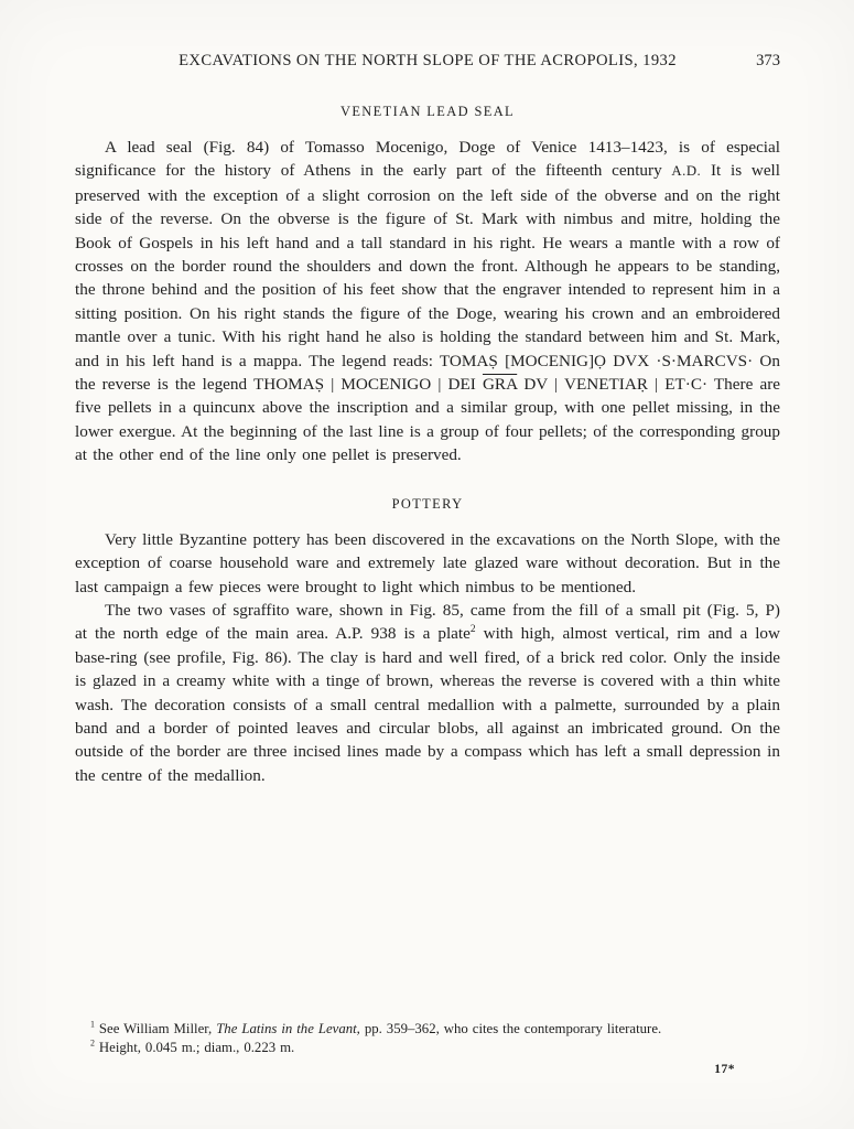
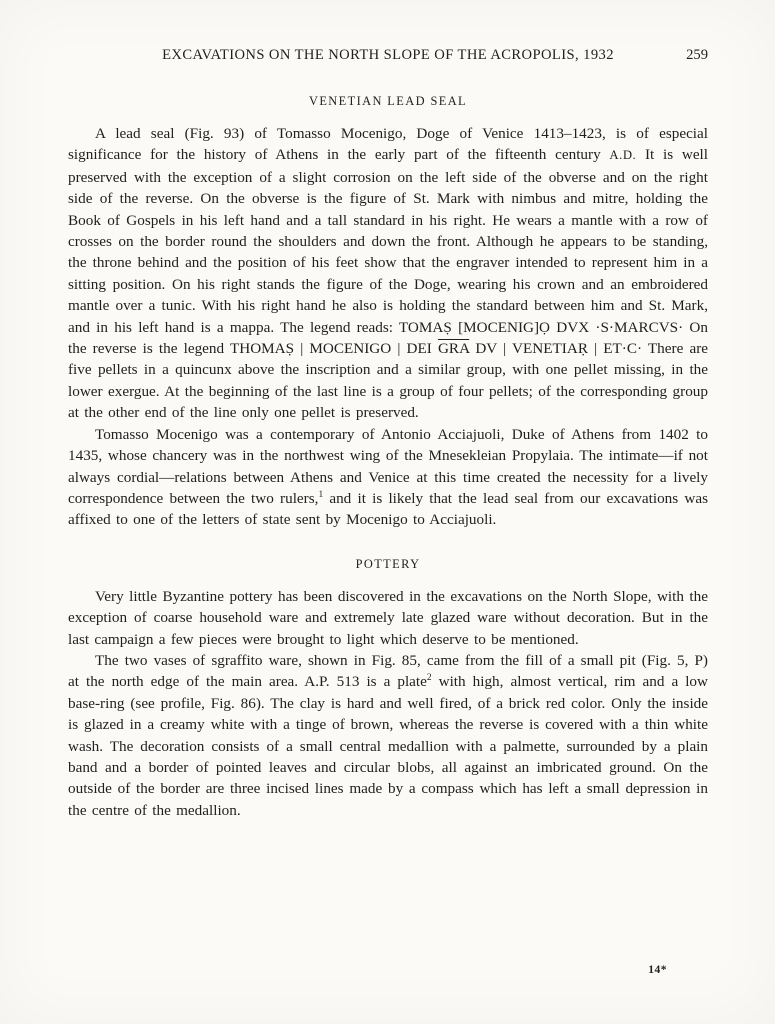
  EXCAVATIONS ON THE NORTH SLOPE OF THE ACROPOLIS, 1932
- 373
+ 259
  VENETIAN LEAD SEAL
- A lead seal (Fig. 84) of Tomasso Mocenigo, Doge of Venice 1413–1423, is of especial significance for the history of Athens in the early part of the fifteenth century A.D. It is well preserved with the exception of a slight corrosion on the left side of the obverse and on the right side of the reverse. On the obverse is the figure of St. Mark with nimbus and mitre, holding the Book of Gospels in his left hand and a tall standard in his right. He wears a mantle with a row of crosses on the border round the shoulders and down the front. Although he appears to be standing, the throne behind and the position of his feet show that the engraver intended to represent him in a sitting position. On his right stands the figure of the Doge, wearing his crown and an embroidered mantle over a tunic. With his right hand he also is holding the standard between him and St. Mark, and in his left hand is a mappa. The legend reads: TOMAṢ [MOCENIG]Ọ DVX ·S·MARCVS· On the reverse is the legend THOMAṢ | MOCENIGO | DEI GRA DV | VENETIAṚ | ET·C· There are five pellets in a quincunx above the inscription and a similar group, with one pellet missing, in the lower exergue. At the beginning of the last line is a group of four pellets; of the corresponding group at the other end of the line only one pellet is preserved.
+ A lead seal (Fig. 93) of Tomasso Mocenigo, Doge of Venice 1413–1423, is of especial significance for the history of Athens in the early part of the fifteenth century A.D. It is well preserved with the exception of a slight corrosion on the left side of the obverse and on the right side of the reverse. On the obverse is the figure of St. Mark with nimbus and mitre, holding the Book of Gospels in his left hand and a tall standard in his right. He wears a mantle with a row of crosses on the border round the shoulders and down the front. Although he appears to be standing, the throne behind and the position of his feet show that the engraver intended to represent him in a sitting position. On his right stands the figure of the Doge, wearing his crown and an embroidered mantle over a tunic. With his right hand he also is holding the standard between him and St. Mark, and in his left hand is a mappa. The legend reads: TOMAṢ [MOCENIG]Ọ DVX ·S·MARCVS· On the reverse is the legend THOMAṢ | MOCENIGO | DEI GRA DV | VENETIAṚ | ET·C· There are five pellets in a quincunx above the inscription and a similar group, with one pellet missing, in the lower exergue. At the beginning of the last line is a group of four pellets; of the corresponding group at the other end of the line only one pellet is preserved.
+ Tomasso Mocenigo was a contemporary of Antonio Acciajuoli, Duke of Athens from 1402 to 1435, whose chancery was in the northwest wing of the Mnesekleian Propylaia. The intimate—if not always cordial—relations between Athens and Venice at this time created the necessity for a lively correspondence between the two rulers,1 and it is likely that the lead seal from our excavations was affixed to one of the letters of state sent by Mocenigo to Acciajuoli.
  POTTERY
- Very little Byzantine pottery has been discovered in the excavations on the North Slope, with the exception of coarse household ware and extremely late glazed ware without decoration. But in the last campaign a few pieces were brought to light which nimbus to be mentioned.
+ Very little Byzantine pottery has been discovered in the excavations on the North Slope, with the exception of coarse household ware and extremely late glazed ware without decoration. But in the last campaign a few pieces were brought to light which deserve to be mentioned.
- The two vases of sgraffito ware, shown in Fig. 85, came from the fill of a small pit (Fig. 5, P) at the north edge of the main area. A.P. 938 is a plate2 with high, almost vertical, rim and a low base-ring (see profile, Fig. 86). The clay is hard and well fired, of a brick red color. Only the inside is glazed in a creamy white with a tinge of brown, whereas the reverse is covered with a thin white wash. The decoration consists of a small central medallion with a palmette, surrounded by a plain band and a border of pointed leaves and circular blobs, all against an imbricated ground. On the outside of the border are three incised lines made by a compass which has left a small depression in the centre of the medallion.
+ The two vases of sgraffito ware, shown in Fig. 85, came from the fill of a small pit (Fig. 5, P) at the north edge of the main area. A.P. 513 is a plate2 with high, almost vertical, rim and a low base-ring (see profile, Fig. 86). The clay is hard and well fired, of a brick red color. Only the inside is glazed in a creamy white with a tinge of brown, whereas the reverse is covered with a thin white wash. The decoration consists of a small central medallion with a palmette, surrounded by a plain band and a border of pointed leaves and circular blobs, all against an imbricated ground. On the outside of the border are three incised lines made by a compass which has left a small depression in the centre of the medallion.
- 1 See William Miller, The Latins in the Levant, pp. 359–362, who cites the contemporary literature.
- 2 Height, 0.045 m.; diam., 0.223 m.
- 17*
+ 14*
